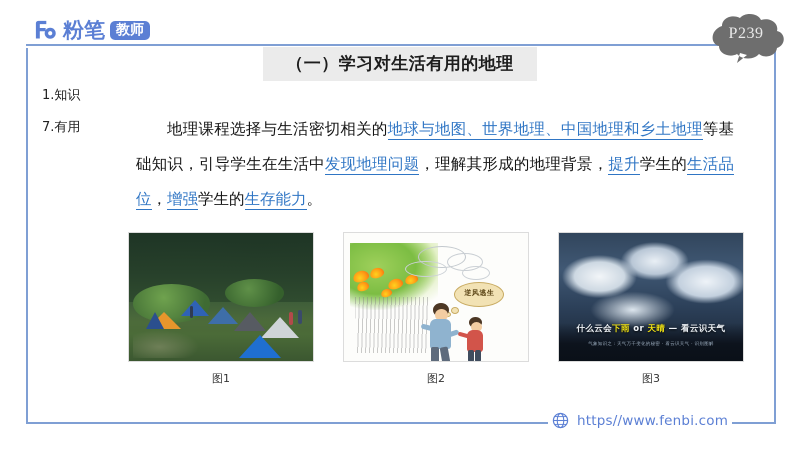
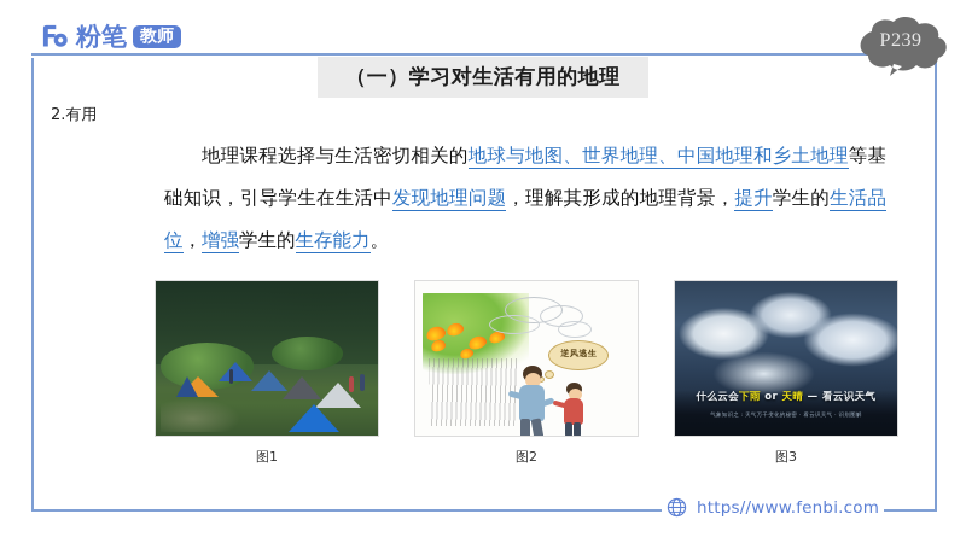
  粉笔
  教师
  P239
  （一）学习对生活有用的地理
- 1.知识
- 7.有用
+ 2.有用
  地理课程选择与生活密切相关的地球与地图、世界地理、中国地理和乡土地理等基础知识，引导学生在生活中发现地理问题，理解其形成的地理背景，提升学生的生活品位，增强学生的生存能力。
  图1
  逆风逃生
  图2
  什么云会下雨 or 天晴 — 看云识天气
  图3
  https//www.fenbi.com
